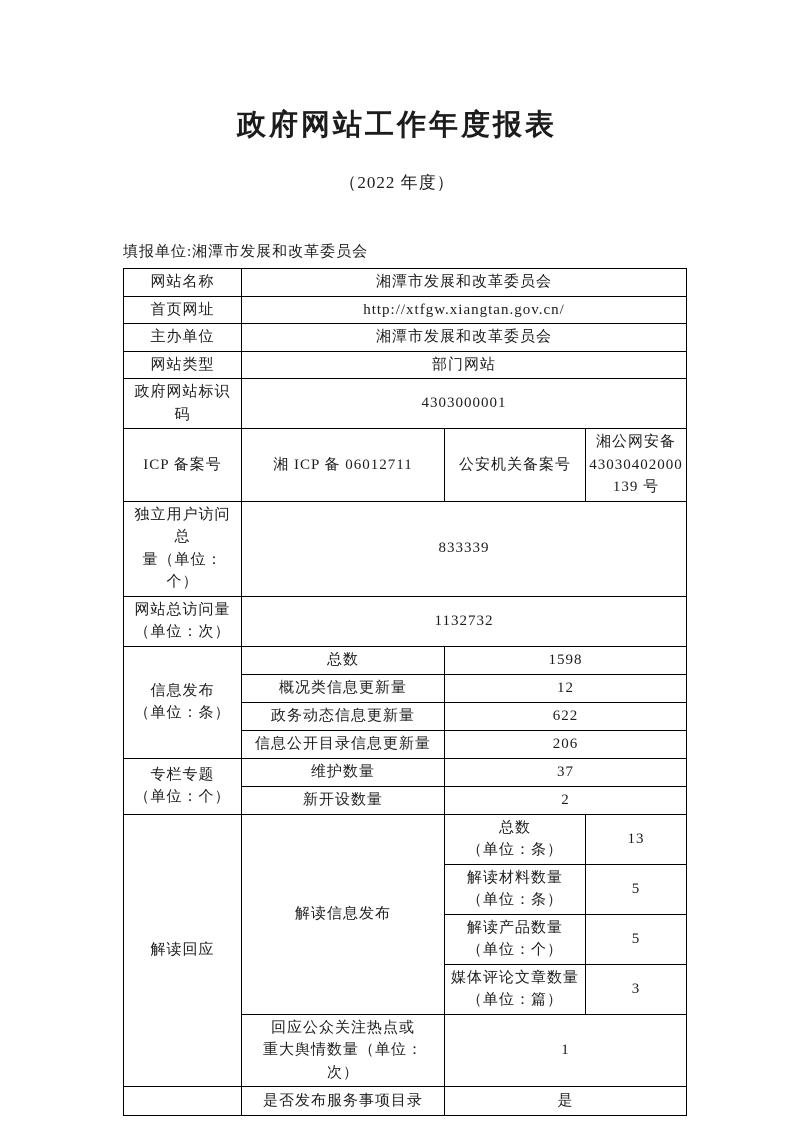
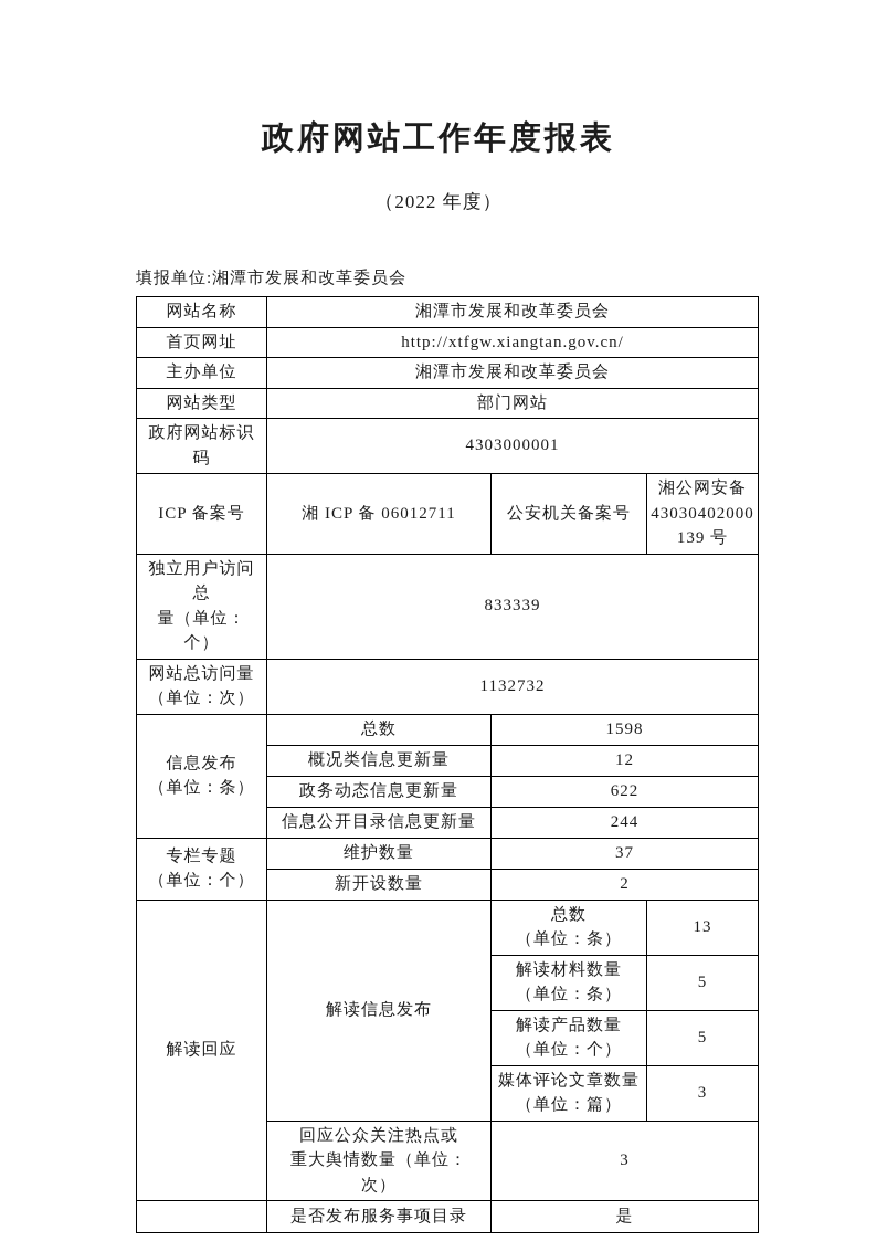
  政府网站工作年度报表
  （2022 年度）
  填报单位:湘潭市发展和改革委员会
  网站名称	湘潭市发展和改革委员会
  首页网址	http://xtfgw.xiangtan.gov.cn/
  主办单位	湘潭市发展和改革委员会
  网站类型	部门网站
  政府网站标识码	4303000001
  ICP 备案号	湘 ICP 备 06012711	公安机关备案号	湘公网安备 43030402000 139 号
  独立用户访问总 量（单位：个）	833339
  网站总访问量 （单位：次）	1132732
  信息发布 （单位：条）	总数	1598
  概况类信息更新量	12
  政务动态信息更新量	622
- 信息公开目录信息更新量	206
+ 信息公开目录信息更新量	244
  专栏专题 （单位：个）	维护数量	37
  新开设数量	2
  解读回应	解读信息发布	总数 （单位：条）	13
  解读材料数量 （单位：条）	5
  解读产品数量 （单位：个）	5
  媒体评论文章数量 （单位：篇）	3
- 回应公众关注热点或 重大舆情数量（单位： 次）	1
+ 回应公众关注热点或 重大舆情数量（单位： 次）	3
  	是否发布服务事项目录	是
